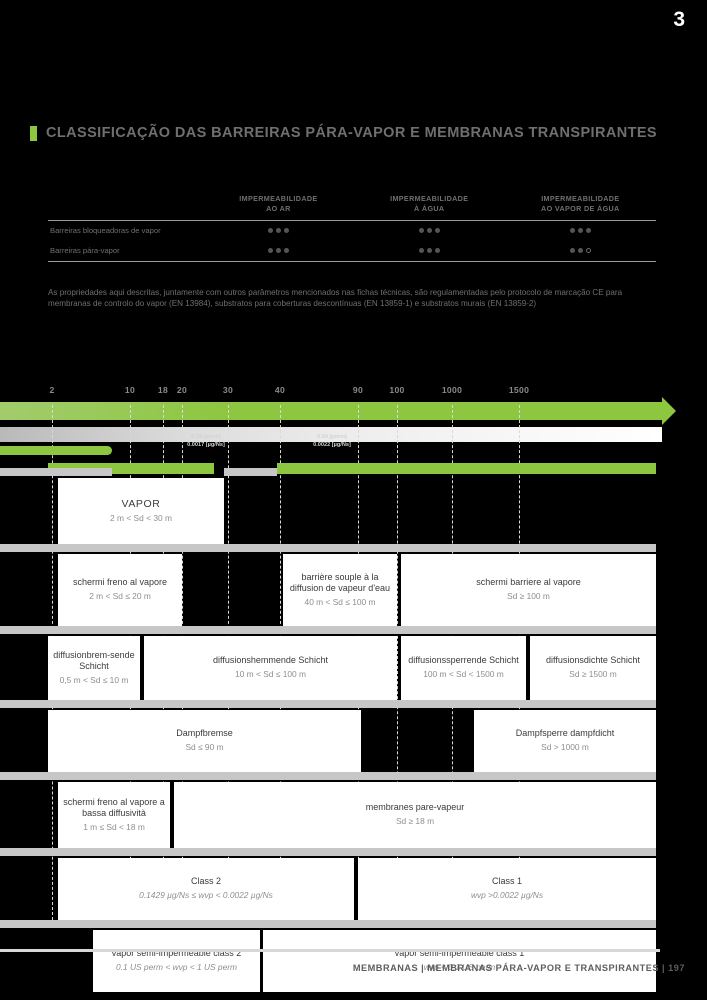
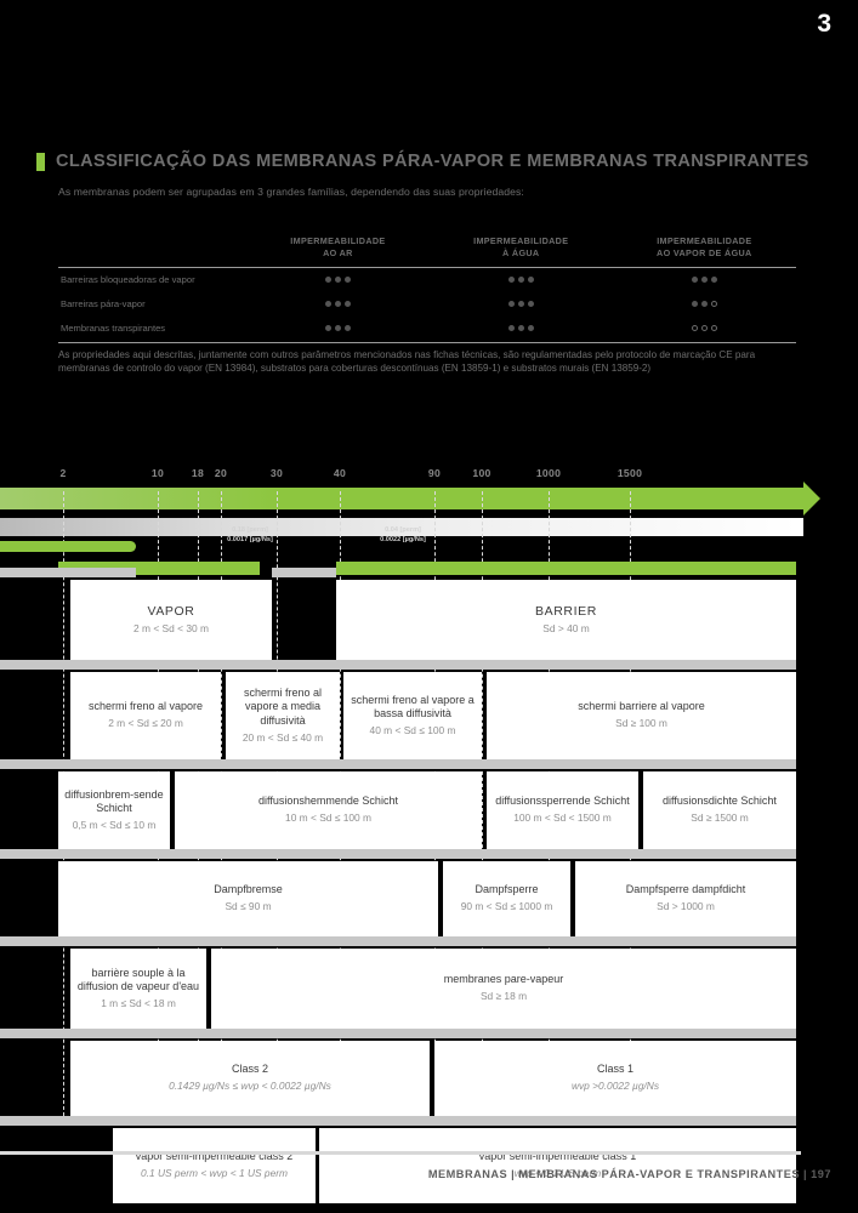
  3
- CLASSIFICAÇÃO DAS BARREIRAS PÁRA-VAPOR E MEMBRANAS TRANSPIRANTES
+ CLASSIFICAÇÃO DAS MEMBRANAS PÁRA-VAPOR E MEMBRANAS TRANSPIRANTES
+ As membranas podem ser agrupadas em 3 grandes famílias, dependendo das suas propriedades:
  	IMPERMEABILIDADE AO AR	IMPERMEABILIDADE À ÁGUA	IMPERMEABILIDADE AO VAPOR DE ÁGUA
  Barreiras bloqueadoras de vapor
  Barreiras pára-vapor
+ Membranas transpirantes
  As propriedades aqui descritas, juntamente com outros parâmetros mencionados nas fichas técnicas, são regulamentadas pelo protocolo de marcação CE para membranas de controlo do vapor (EN 13984), substratos para coberturas descontínuas (EN 13859-1) e substratos murais (EN 13859-2)
  2
  10
  18
  20
  30
  40
  90
  100
  1000
  1500
  VAPOR
  2 m < Sd < 30 m
+ BARRIER
+ Sd > 40 m
  schermi freno al vapore
  2 m < Sd ≤ 20 m
+ schermi freno al vapore a media diffusività
+ 20 m < Sd ≤ 40 m
- barrière souple à la diffusion de vapeur d'eau
+ schermi freno al vapore a bassa diffusività
  40 m < Sd ≤ 100 m
  schermi barriere al vapore
  Sd ≥ 100 m
  diffusionbrem-sende Schicht
  0,5 m < Sd ≤ 10 m
  diffusionshemmende Schicht
  10 m < Sd ≤ 100 m
  diffusionssperrende Schicht
  100 m < Sd < 1500 m
  diffusionsdichte Schicht
  Sd ≥ 1500 m
  Dampfbremse
  Sd ≤ 90 m
+ Dampfsperre
+ 90 m < Sd ≤ 1000 m
  Dampfsperre dampfdicht
  Sd > 1000 m
- schermi freno al vapore a bassa diffusività
+ barrière souple à la diffusion de vapeur d'eau
  1 m ≤ Sd < 18 m
  membranes pare-vapeur
  Sd ≥ 18 m
  Class 2
  0.1429 µg/Ns ≤ wvp < 0.0022 µg/Ns
  Class 1
  wvp >0.0022 µg/Ns
  vapor semi-impermeable class 2
  0.1 US perm < wvp < 1 US perm
  vapor semi-impermeable class 1
  wvp < 0.1 US perm
  MEMBRANAS | MEMBRANAS PÁRA-VAPOR E TRANSPIRANTES | 197
